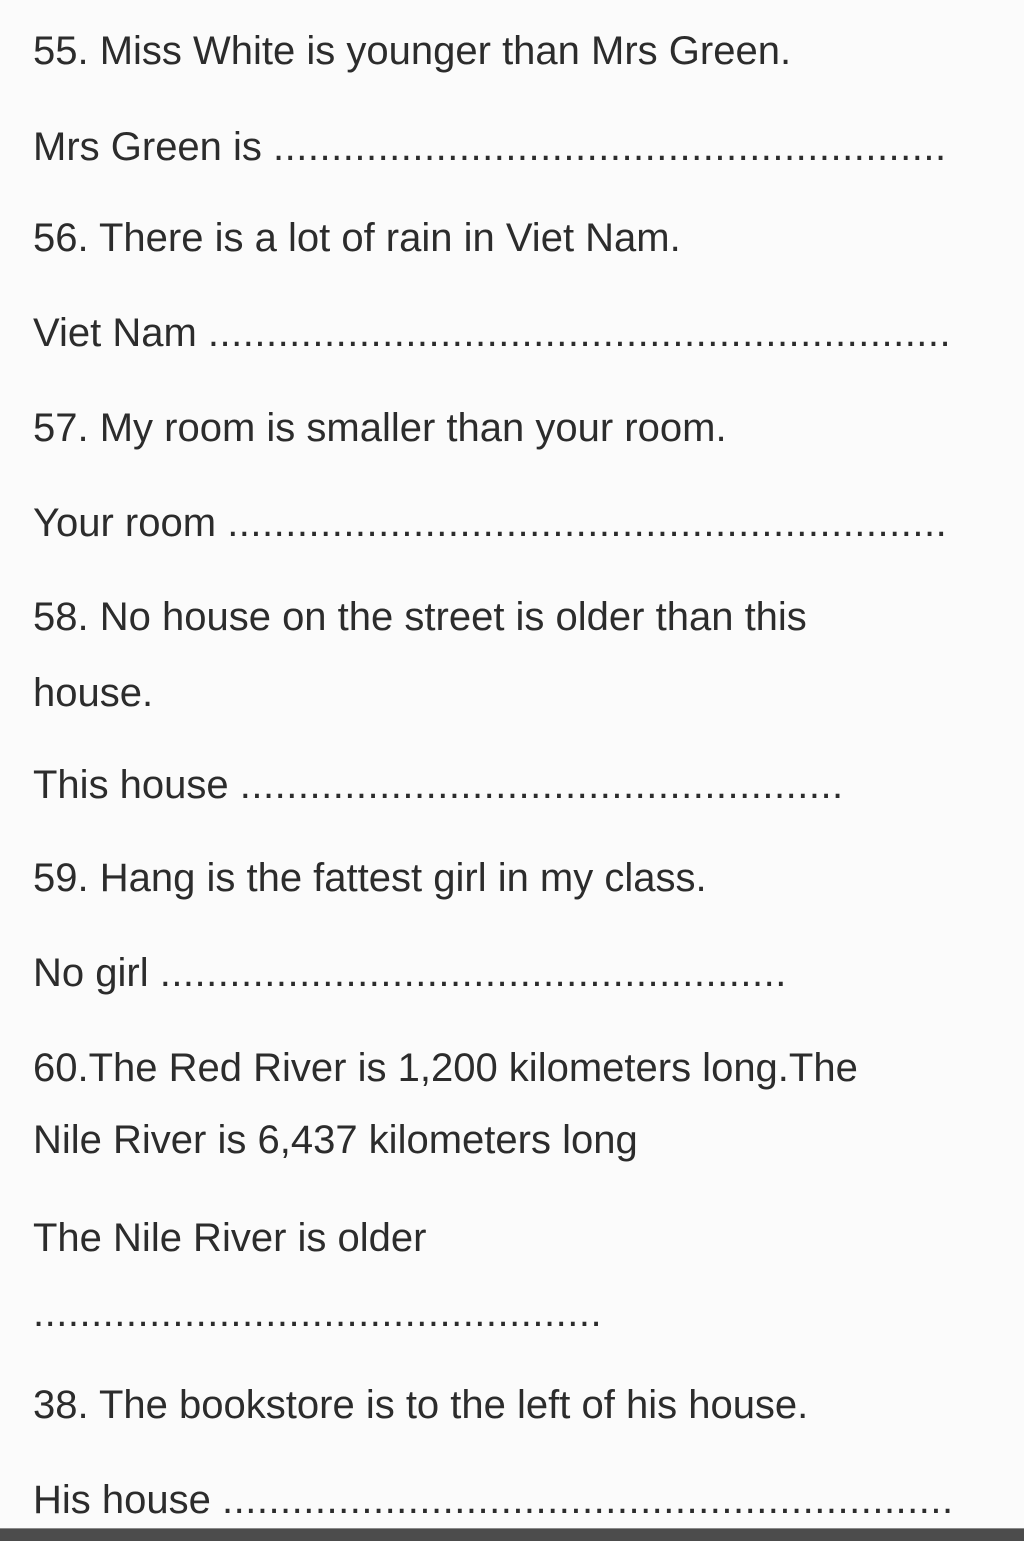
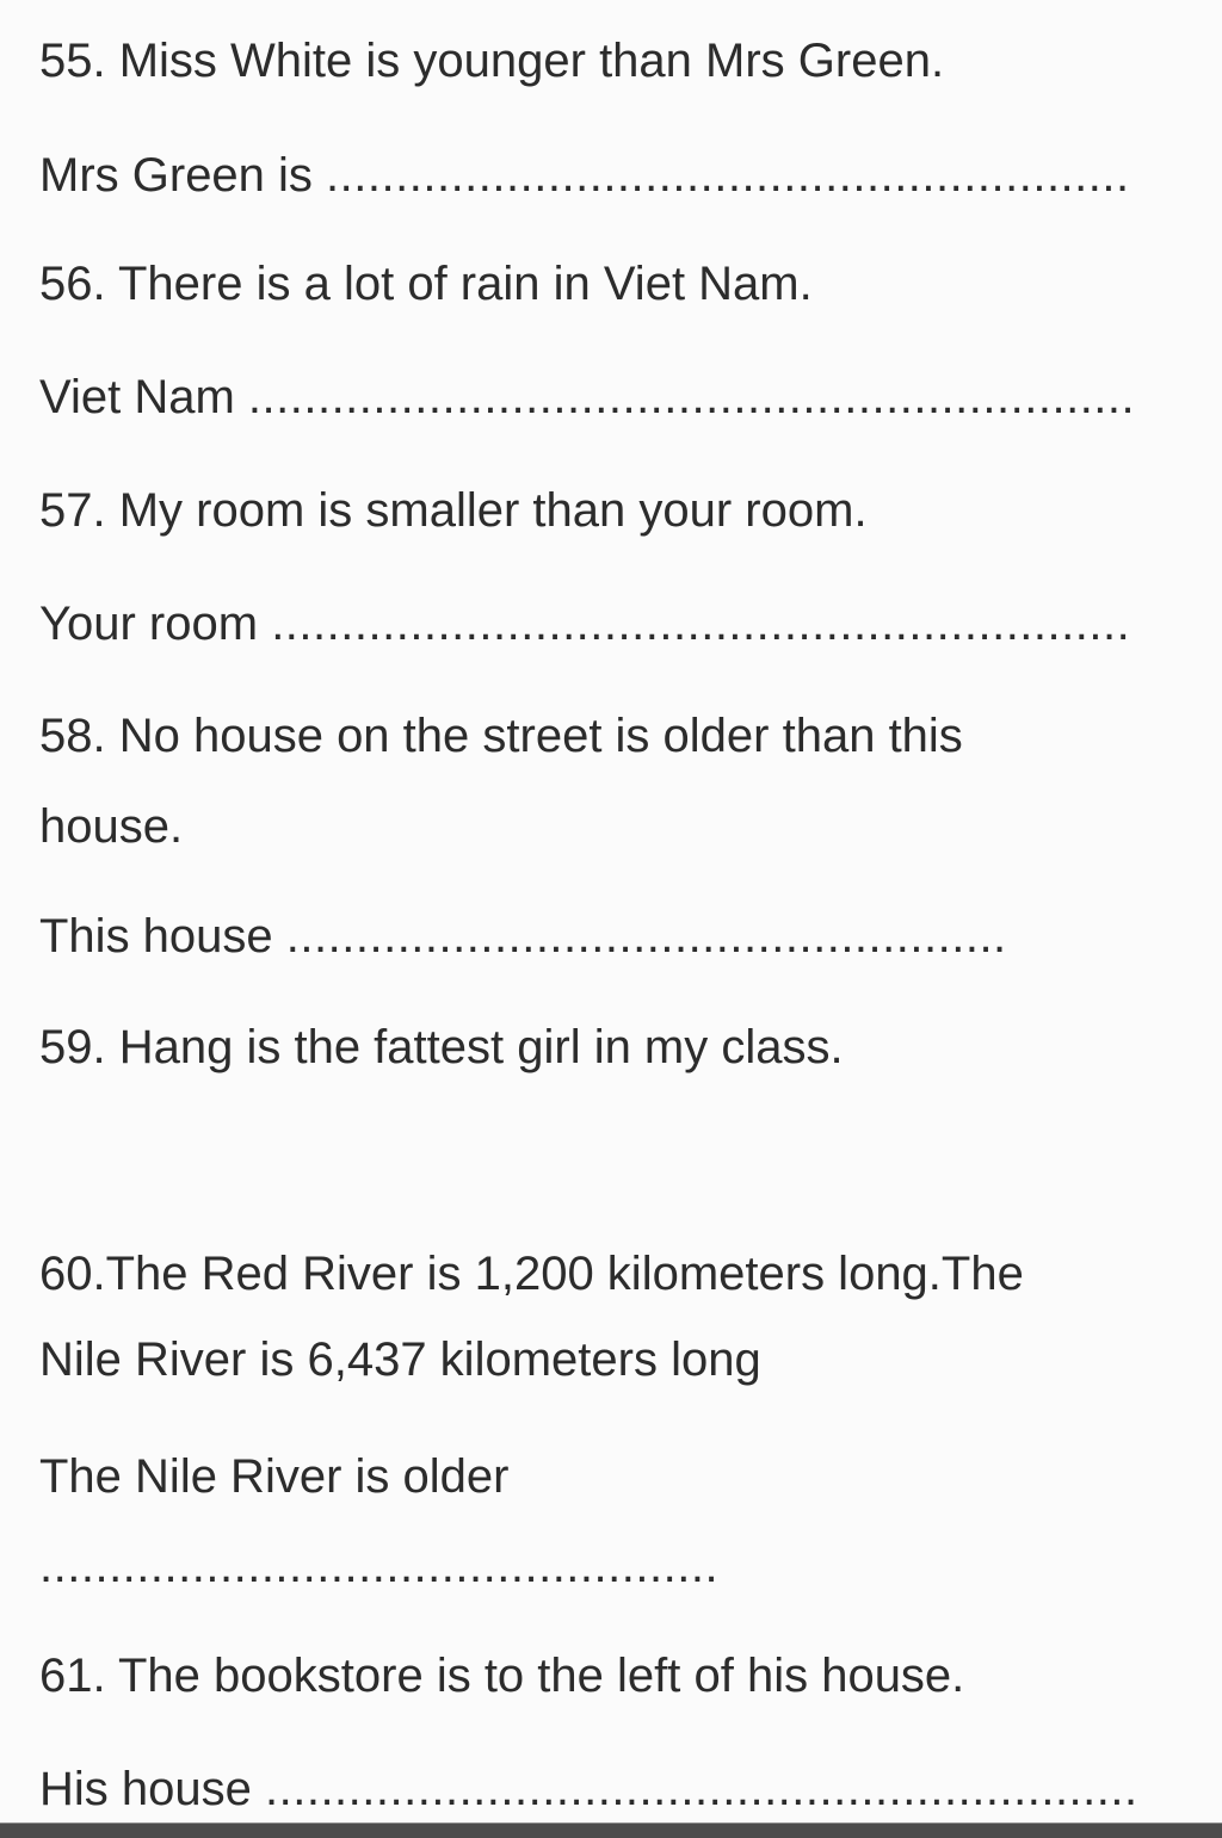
  55. Miss White is younger than Mrs Green.
  Mrs Green is ..........................................................
  56. There is a lot of rain in Viet Nam.
  Viet Nam ................................................................
  57. My room is smaller than your room.
  Your room ..............................................................
  58. No house on the street is older than this
  house.
  This house ....................................................
  59. Hang is the fattest girl in my class.
- No girl ......................................................
  60.The Red River is 1,200 kilometers long.The
  Nile River is 6,437 kilometers long
  The Nile River is older
  .................................................
- 38. The bookstore is to the left of his house.
+ 61. The bookstore is to the left of his house.
  His house ...............................................................
